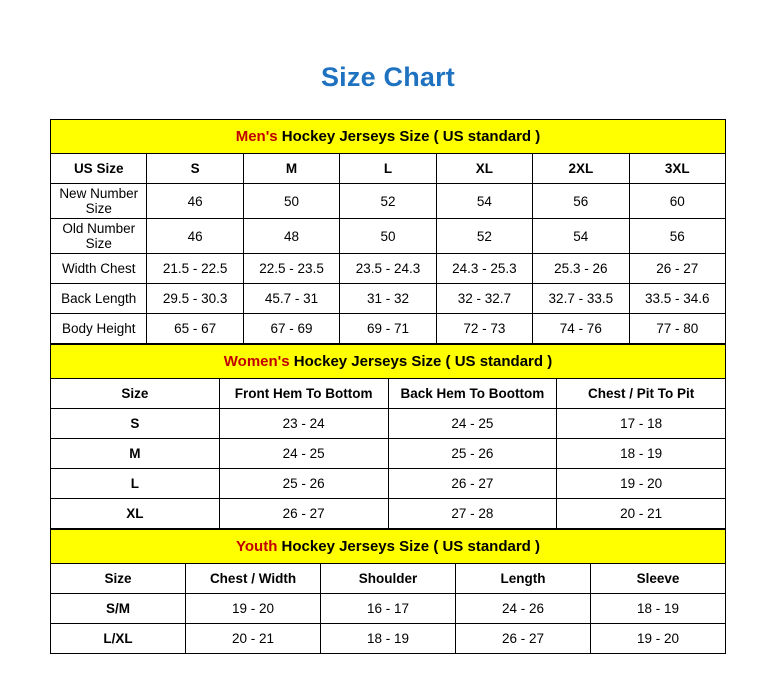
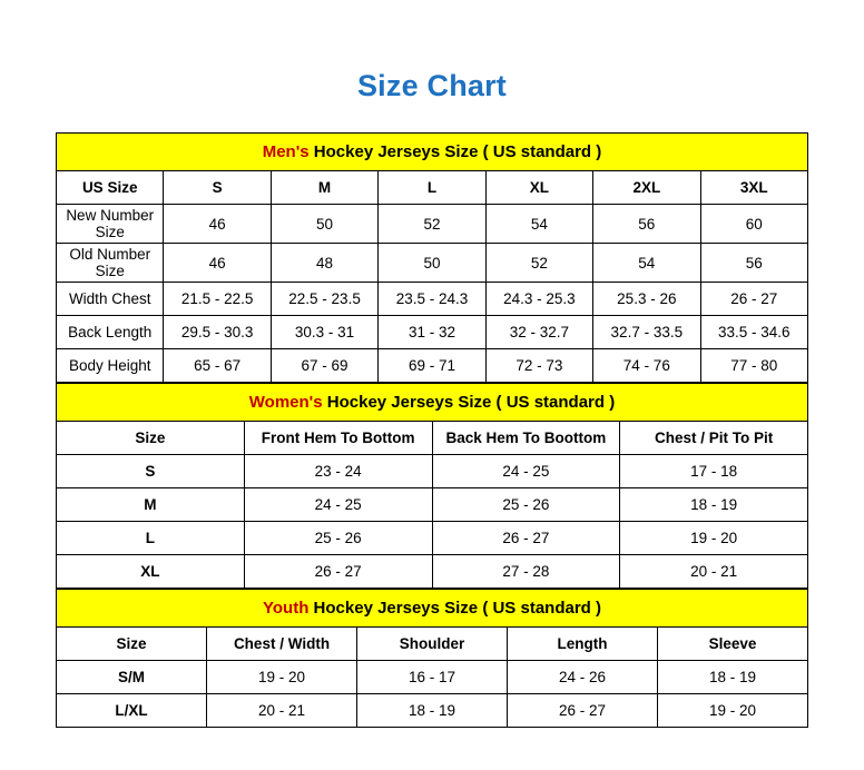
  Size Chart
  Men's Hockey Jerseys Size ( US standard )
  US Size	S	M	L	XL	2XL	3XL
  New Number Size	46	50	52	54	56	60
  Old Number Size	46	48	50	52	54	56
  Width Chest	21.5 - 22.5	22.5 - 23.5	23.5 - 24.3	24.3 - 25.3	25.3 - 26	26 - 27
- Back Length	29.5 - 30.3	45.7 - 31	31 - 32	32 - 32.7	32.7 - 33.5	33.5 - 34.6
+ Back Length	29.5 - 30.3	30.3 - 31	31 - 32	32 - 32.7	32.7 - 33.5	33.5 - 34.6
  Body Height	65 - 67	67 - 69	69 - 71	72 - 73	74 - 76	77 - 80
  Women's Hockey Jerseys Size ( US standard )
  Size	Front Hem To Bottom	Back Hem To Boottom	Chest / Pit To Pit
  S	23 - 24	24 - 25	17 - 18
  M	24 - 25	25 - 26	18 - 19
  L	25 - 26	26 - 27	19 - 20
  XL	26 - 27	27 - 28	20 - 21
  Youth Hockey Jerseys Size ( US standard )
  Size	Chest / Width	Shoulder	Length	Sleeve
  S/M	19 - 20	16 - 17	24 - 26	18 - 19
  L/XL	20 - 21	18 - 19	26 - 27	19 - 20
